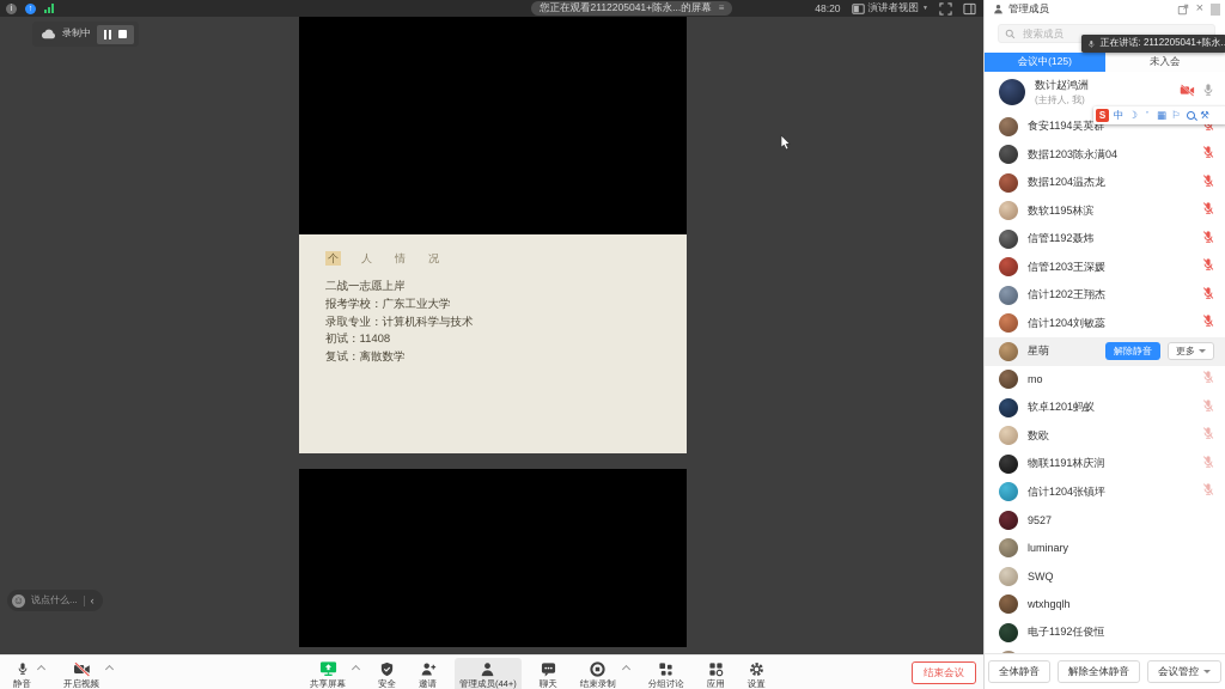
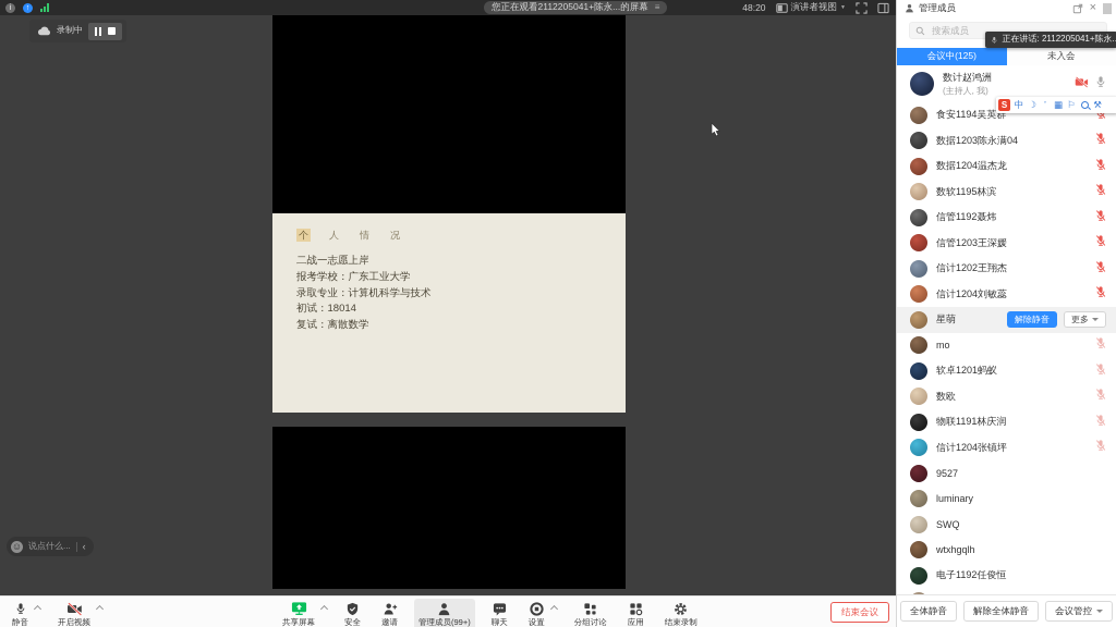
  您正在观看2112205041+陈永...的屏幕
  ≡
  48:20
  演讲者视图
  个 人 情 况
  二战一志愿上岸
  报考学校：广东工业大学
  录取专业：计算机科学与技术
- 初试：11408
+ 初试：18014
  复试：离散数学
  录制中
  ☺
  说点什么...
  ‹
  静音
  开启视频
  共享屏幕
  安全
  邀请
- 管理成员(44+)
+ 管理成员(99+)
  聊天
- 结束录制
+ 设置
  分组讨论
  应用
- 设置
+ 结束录制
  结束会议
  管理成员
  ×
  搜索成员
  会议中(125)
  未入会
  数计赵鸿洲
  (主持人, 我)
  食安1194吴英群
  数据1203陈永满04
  数据1204温杰龙
  数软1195林滨
  信管1192聂炜
  信管1203王深媛
  信计1202王翔杰
  信计1204刘敏蕊
  星萌
  解除静音
  更多
  mo
  软卓1201蚂蚁
  数欧
  物联1191林庆润
  信计1204张镇坪
  9527
  luminary
  SWQ
  wtxhgqlh
  电子1192任俊恒
  全体静音
  解除全体静音
  会议管控
  正在讲话: 2112205041+陈永.
  S
  中
  ☽
  ’
  ▦
  ⚐
  ⚒
